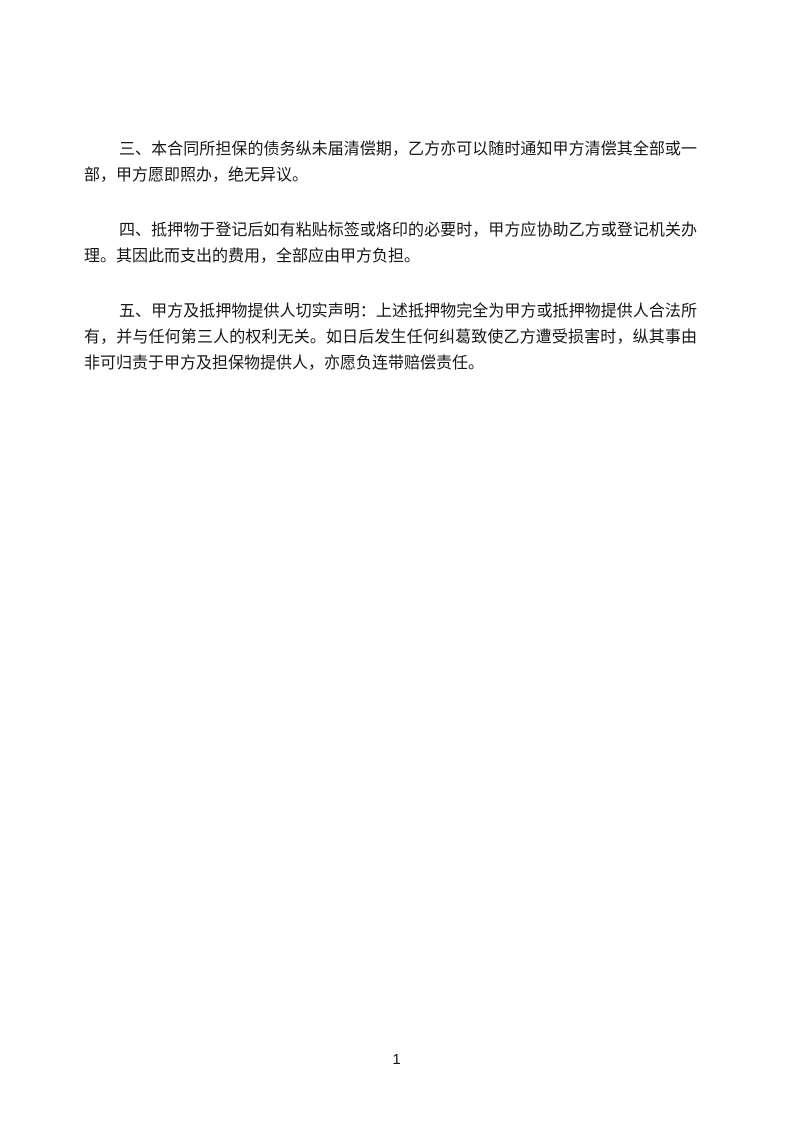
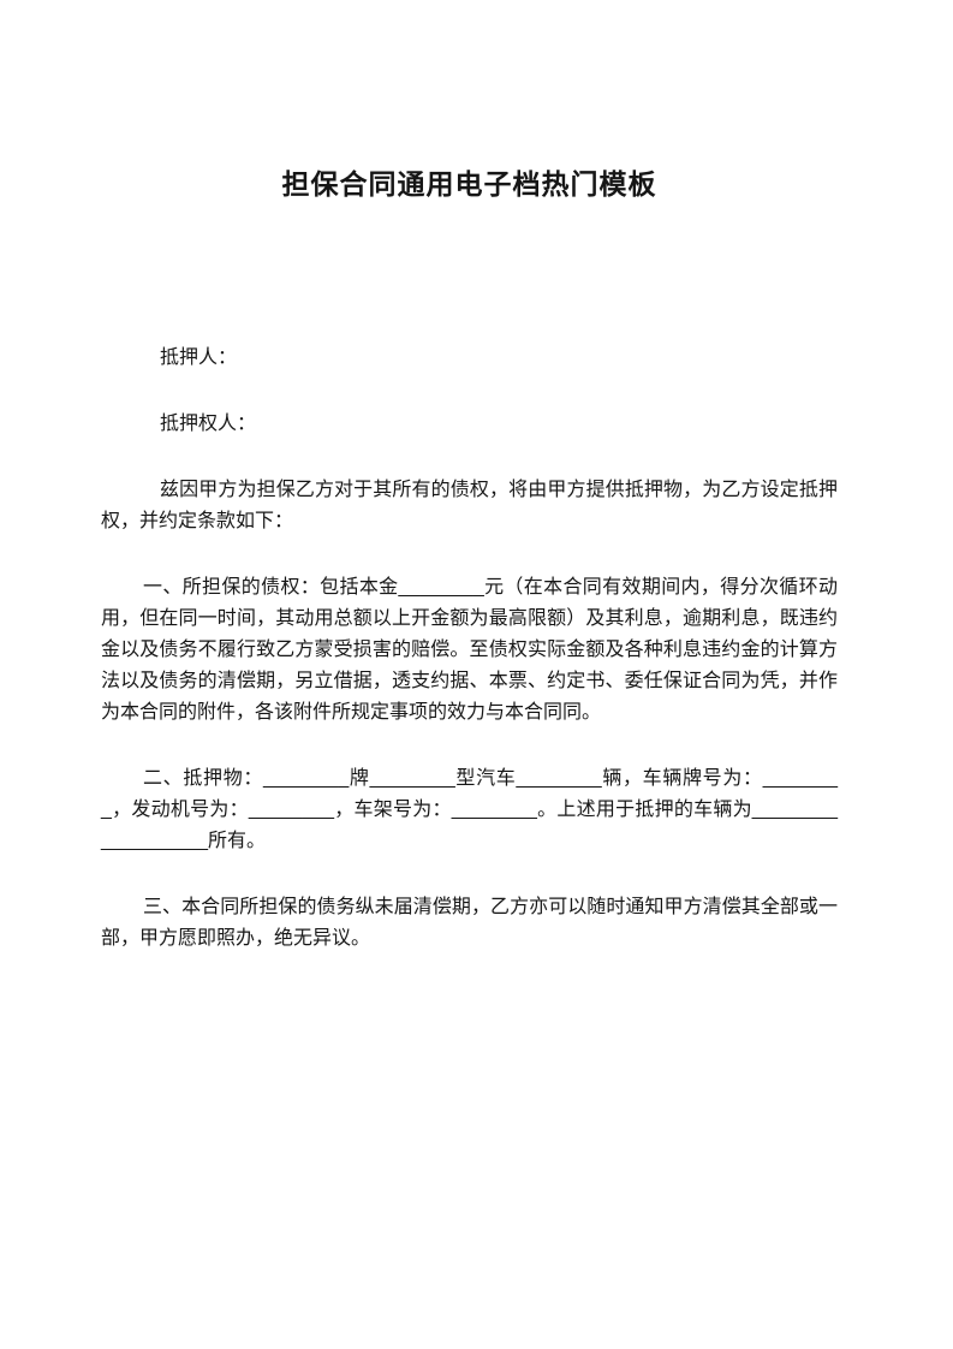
+ 担保合同通用电子档热门模板
+ 抵押人：
+ 抵押权人：
+ 兹因甲方为担保乙方对于其所有的债权，将由甲方提供抵押物，为乙方设定抵押权，并约定条款如下：
+ 一、所担保的债权：包括本金________元（在本合同有效期间内，得分次循环动用，但在同一时间，其动用总额以上开金额为最高限额）及其利息，逾期利息，既违约金以及债务不履行致乙方蒙受损害的赔偿。至债权实际金额及各种利息违约金的计算方法以及债务的清偿期，另立借据，透支约据、本票、约定书、委任保证合同为凭，并作为本合同的附件，各该附件所规定事项的效力与本合同同。
+ 二、抵押物：________牌________型汽车________辆，车辆牌号为：________，发动机号为：________，车架号为：________。上述用于抵押的车辆为__________________所有。
  三、本合同所担保的债务纵未届清偿期，乙方亦可以随时通知甲方清偿其全部或一部，甲方愿即照办，绝无异议。
- 四、抵押物于登记后如有粘贴标签或烙印的必要时，甲方应协助乙方或登记机关办理。其因此而支出的费用，全部应由甲方负担。
- 五、甲方及抵押物提供人切实声明：上述抵押物完全为甲方或抵押物提供人合法所有，并与任何第三人的权利无关。如日后发生任何纠葛致使乙方遭受损害时，纵其事由非可归责于甲方及担保物提供人，亦愿负连带赔偿责任。
- 1
